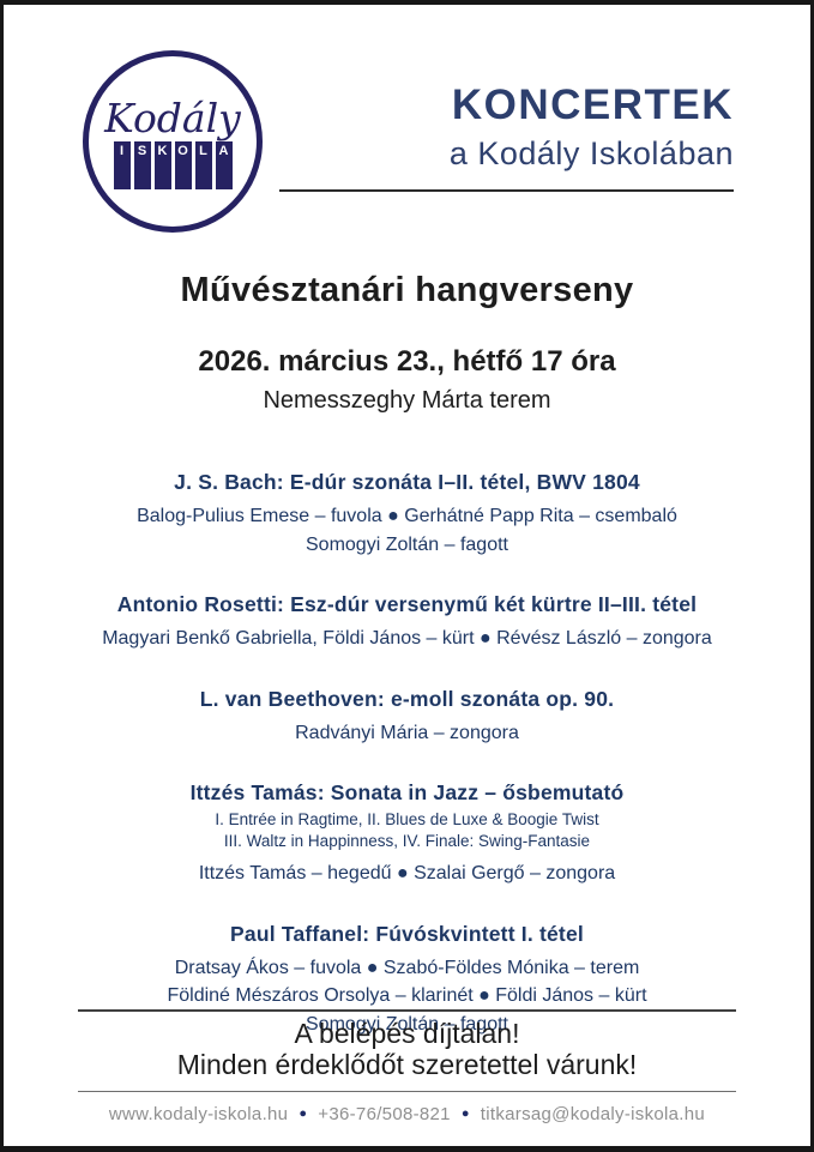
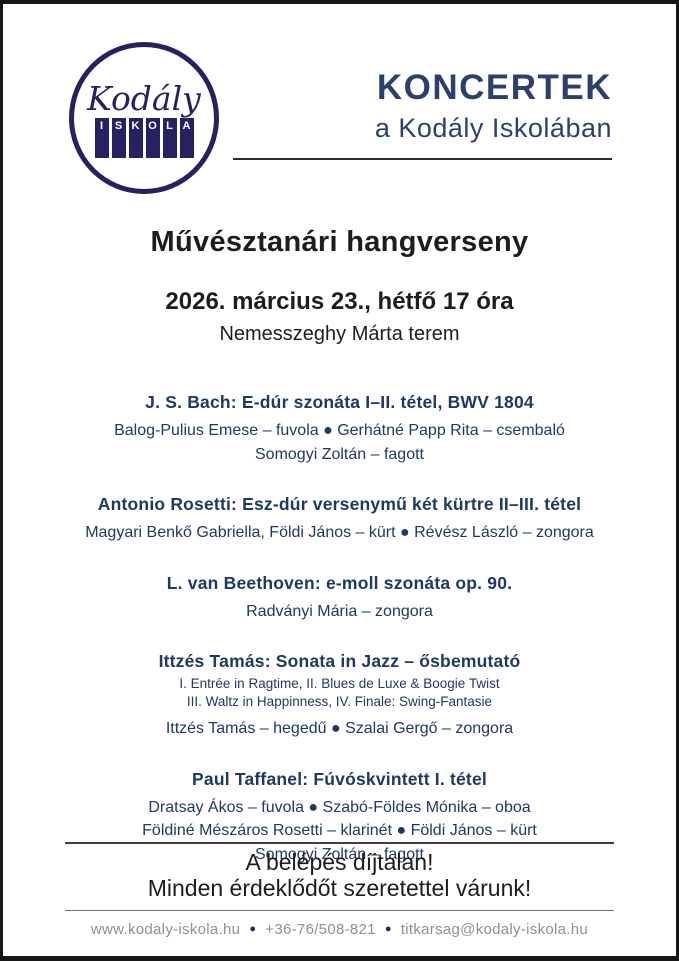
  Kodály
  I
  S
  K
  O
  L
  A
  KONCERTEK
  a Kodály Iskolában
  Művésztanári hangverseny
  2026. március 23., hétfő 17 óra
  Nemesszeghy Márta terem
  J. S. Bach: E-dúr szonáta I–II. tétel, BWV 1804
  Balog-Pulius Emese – fuvola ● Gerhátné Papp Rita – csembaló
  Somogyi Zoltán – fagott
  Antonio Rosetti: Esz-dúr versenymű két kürtre II–III. tétel
  Magyari Benkő Gabriella, Földi János – kürt ● Révész László – zongora
  L. van Beethoven: e-moll szonáta op. 90.
  Radványi Mária – zongora
  Ittzés Tamás: Sonata in Jazz – ősbemutató
  I. Entrée in Ragtime, II. Blues de Luxe & Boogie Twist
  III. Waltz in Happinness, IV. Finale: Swing-Fantasie
  Ittzés Tamás – hegedű ● Szalai Gergő – zongora
  Paul Taffanel: Fúvóskvintett I. tétel
- Dratsay Ákos – fuvola ● Szabó-Földes Mónika – terem
+ Dratsay Ákos – fuvola ● Szabó-Földes Mónika – oboa
- Földiné Mészáros Orsolya – klarinét ● Földi János – kürt
+ Földiné Mészáros Rosetti – klarinét ● Földi János – kürt
  Somogyi Zoltán – fagott
  A belépés díjtalan!
  Minden érdeklődőt szeretettel várunk!
  www.kodaly-iskola.hu ● +36-76/508-821 ● titkarsag@kodaly-iskola.hu
